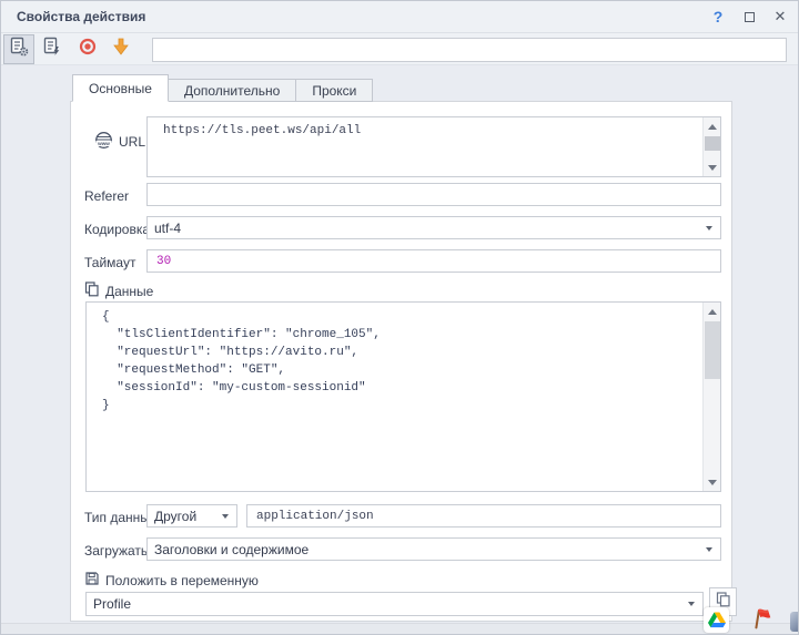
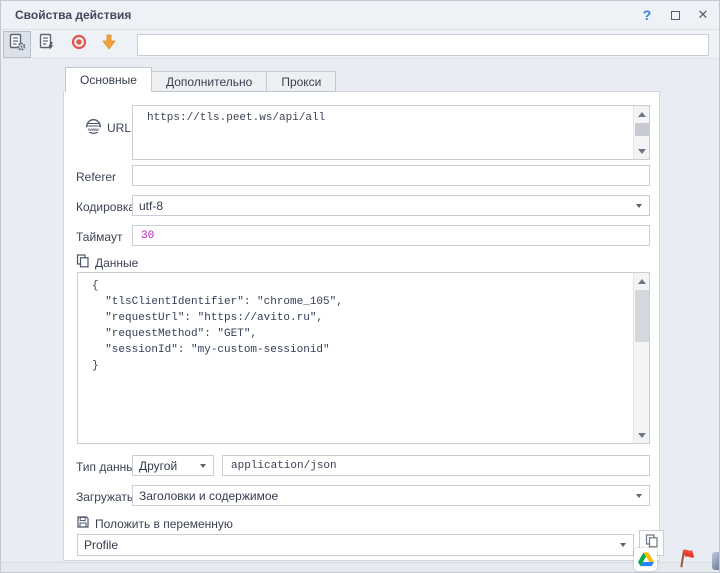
  Свойства действия
  ?
  ✕
  Основные
  Дополнительно
  Прокси
  URL
  https://tls.peet.ws/api/all
  Referer
  Кодировк
- utf-4
+ utf-8
  Таймаут
  30
  Данные
  {
  "tlsClientIdentifier": "chrome_105",
  "requestUrl": "https://avito.ru",
  "requestMethod": "GET",
  "sessionId": "my-custom-sessionid"
  }
  Тип данны
  Другой
  application/json
  Загружать
  Заголовки и содержимое
  Положить в переменную
  Profile
